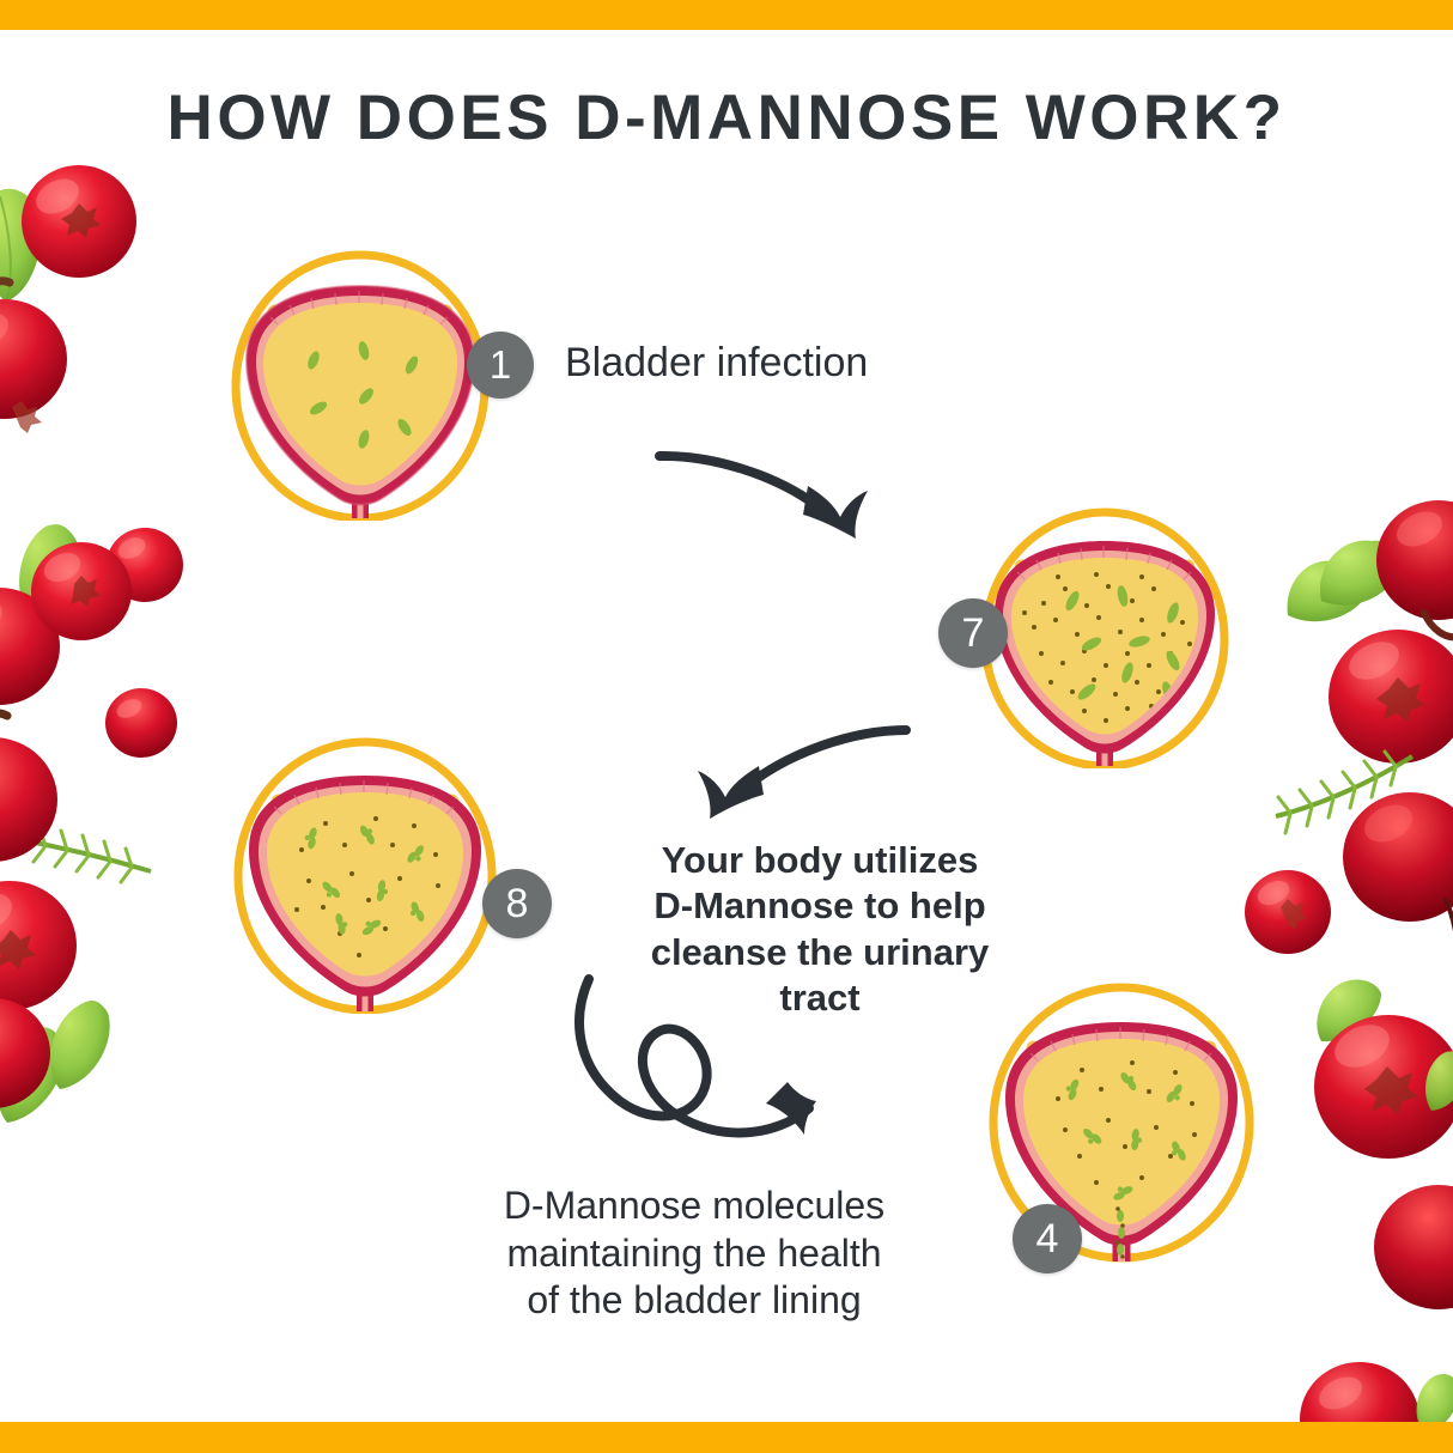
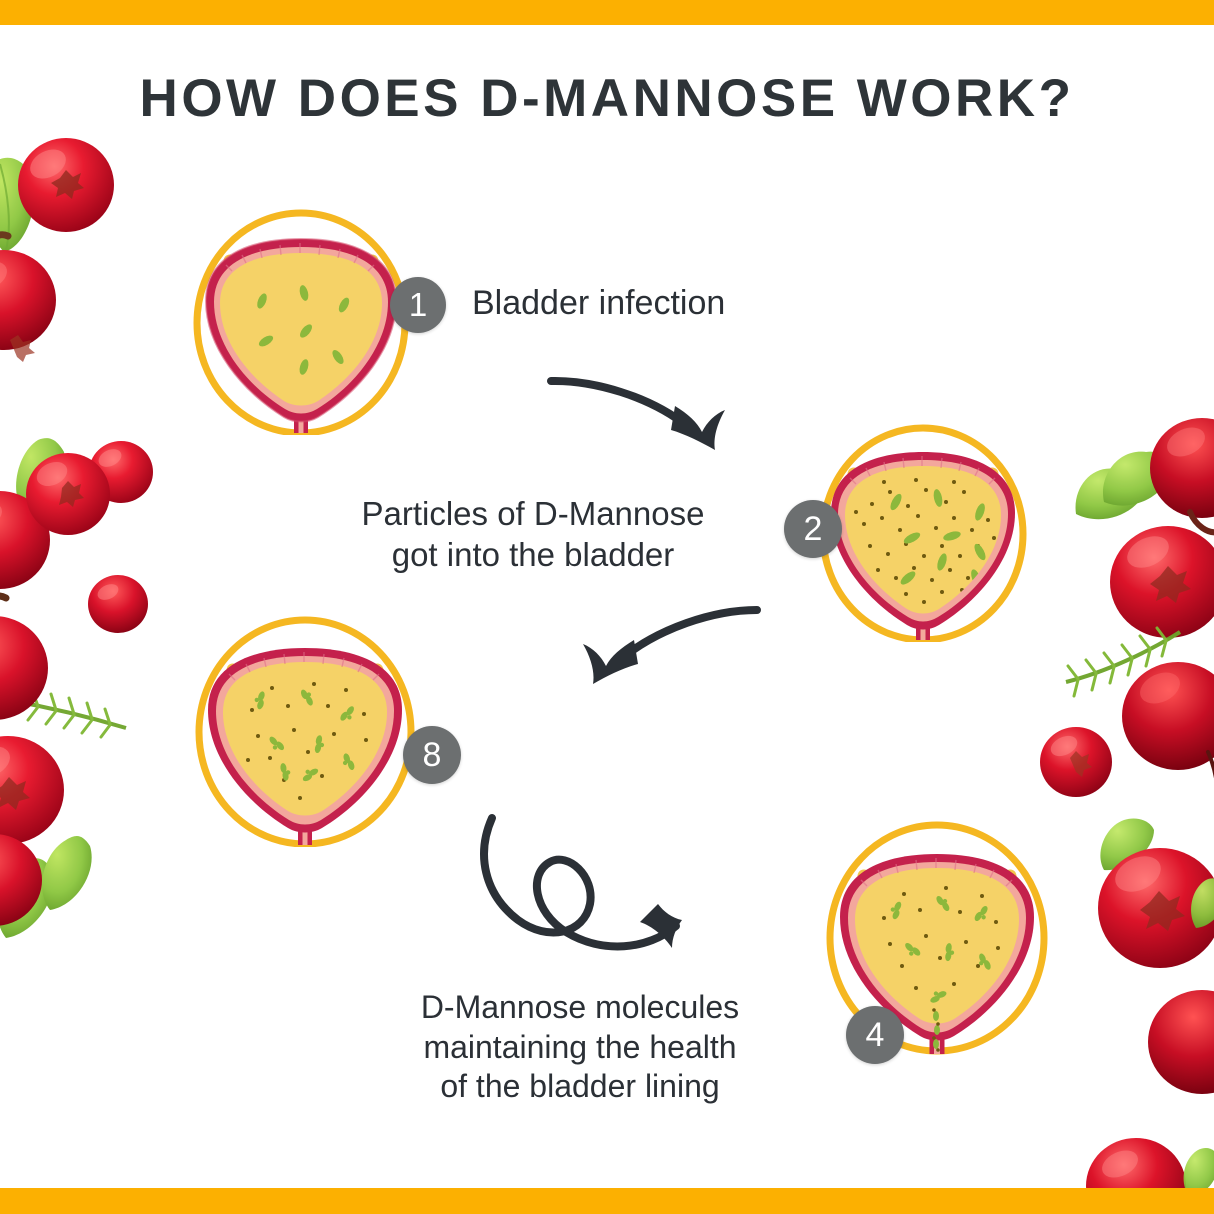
  HOW DOES D-MANNOSE WORK?
  1
  Bladder infection
- 7
+ 2
+ Particles of D-Mannose
+ got into the bladder
  8
- Your body utilizes
- D-Mannose to help
- cleanse the urinary
- tract
  4
  D-Mannose molecules
  maintaining the health
  of the bladder lining
